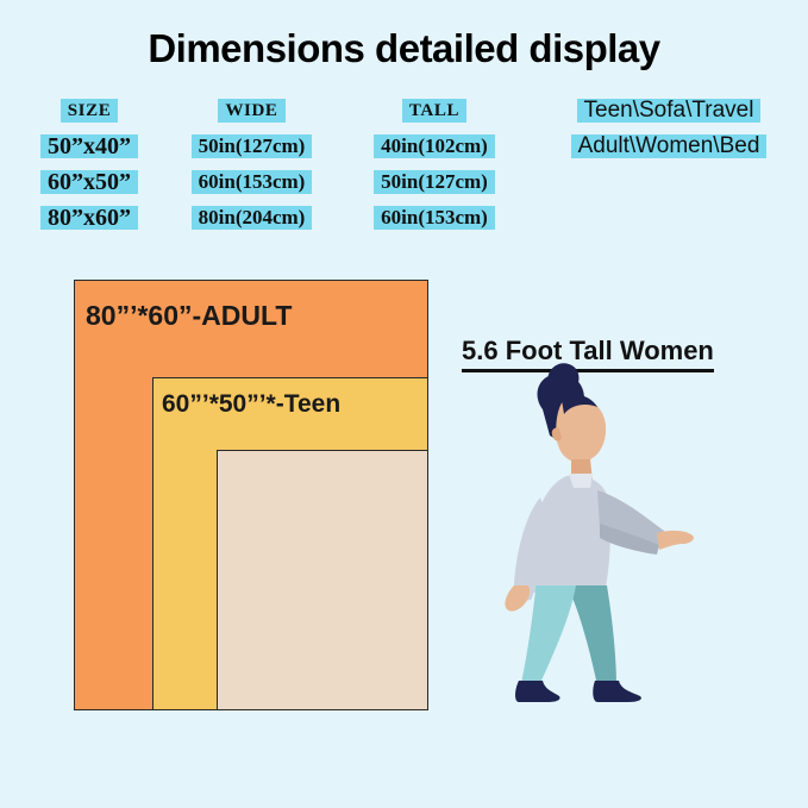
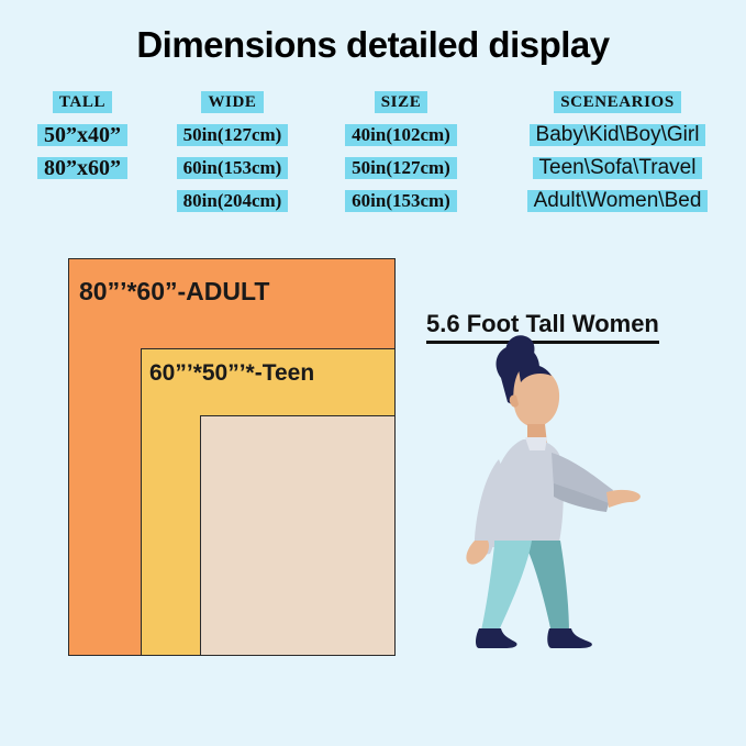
  Dimensions detailed display
- SIZE
+ TALL
  50”x40”
- 60”x50”
  80”x60”
  WIDE
  50in(127cm)
  60in(153cm)
  80in(204cm)
- TALL
+ SIZE
  40in(102cm)
  50in(127cm)
  60in(153cm)
+ SCENEARIOS
+ Baby\Kid\Boy\Girl
  Teen\Sofa\Travel
  Adult\Women\Bed
  80”’*60”-ADULT
  60”’*50”’*-Teen
  5.6 Foot Tall Women
